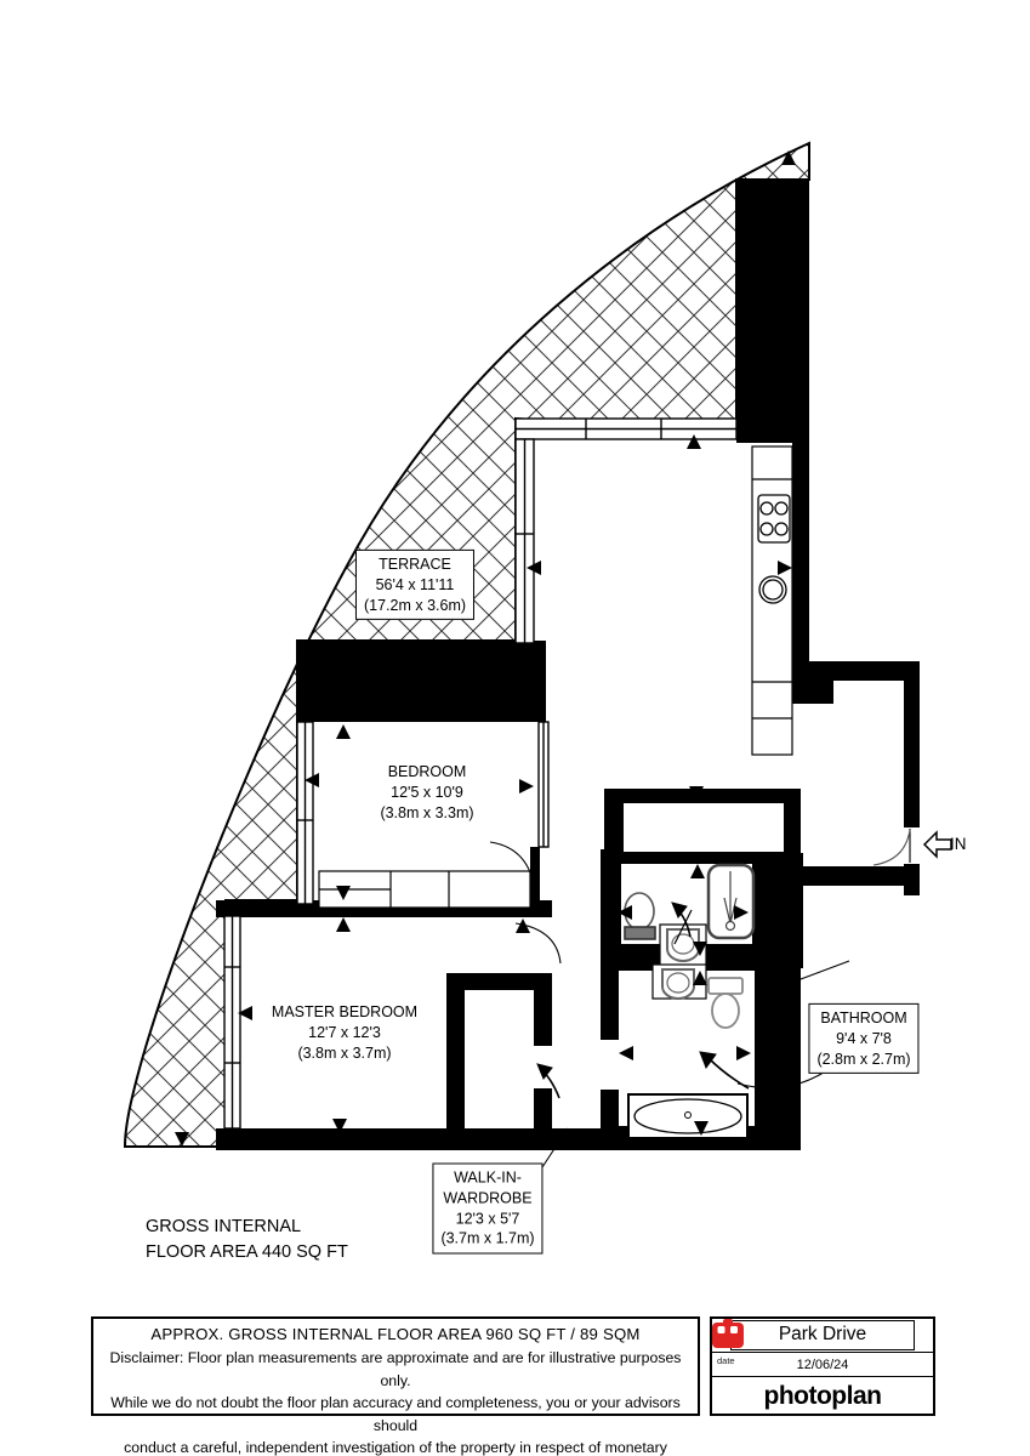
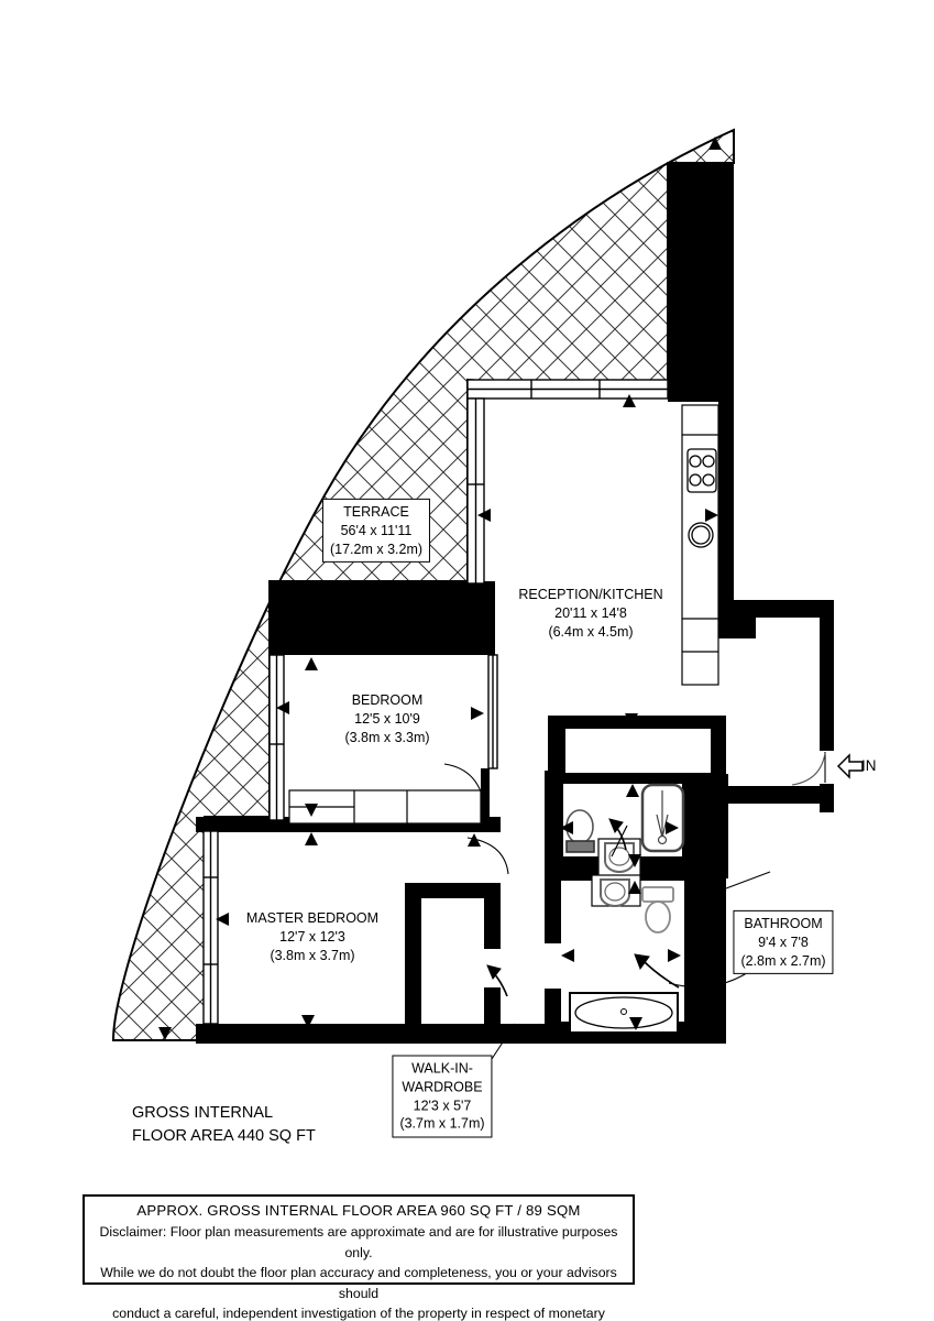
  TERRACE
  56'4 x 11'11
- (17.2m x 3.6m)
+ (17.2m x 3.2m)
+ RECEPTION/KITCHEN
+ 20'11 x 14'8
+ (6.4m x 4.5m)
  BEDROOM
  12'5 x 10'9
  (3.8m x 3.3m)
  MASTER BEDROOM
  12'7 x 12'3
  (3.8m x 3.7m)
  WALK-IN-
  WARDROBE
  12'3 x 5'7
  (3.7m x 1.7m)
  BATHROOM
  9'4 x 7'8
  (2.8m x 2.7m)
  GROSS INTERNAL
  FLOOR AREA 440 SQ FT
  IN
  APPROX. GROSS INTERNAL FLOOR AREA 960 SQ FT / 89 SQM
  Disclaimer: Floor plan measurements are approximate and are for illustrative purposes only.
  While we do not doubt the floor plan accuracy and completeness, you or your advisors should
  conduct a careful, independent investigation of the property in respect of monetary
- Park Drive
- date
- 12/06/24
- photoplan
